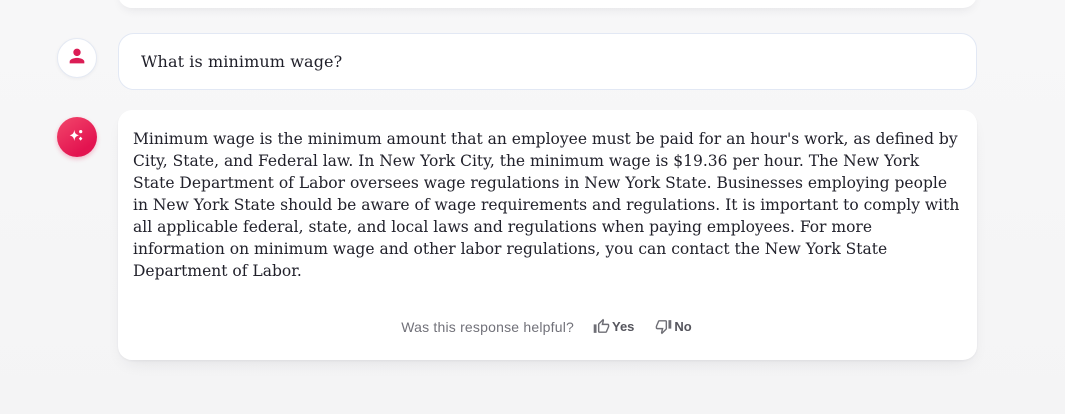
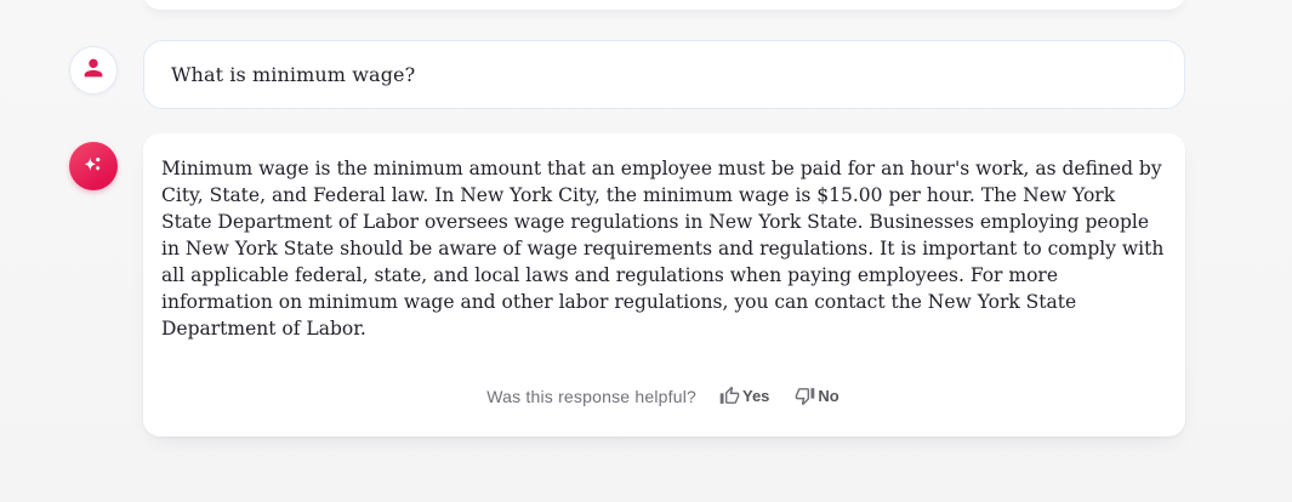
  What is minimum wage?
- Minimum wage is the minimum amount that an employee must be paid for an hour's work, as defined by City, State, and Federal law. In New York City, the minimum wage is $19.36 per hour. The New York State Department of Labor oversees wage regulations in New York State. Businesses employing people in New York State should be aware of wage requirements and regulations. It is important to comply with all applicable federal, state, and local laws and regulations when paying employees. For more information on minimum wage and other labor regulations, you can contact the New York State Department of Labor.
+ Minimum wage is the minimum amount that an employee must be paid for an hour's work, as defined by City, State, and Federal law. In New York City, the minimum wage is $15.00 per hour. The New York State Department of Labor oversees wage regulations in New York State. Businesses employing people in New York State should be aware of wage requirements and regulations. It is important to comply with all applicable federal, state, and local laws and regulations when paying employees. For more information on minimum wage and other labor regulations, you can contact the New York State Department of Labor.
  Was this response helpful?
  Yes
  No
